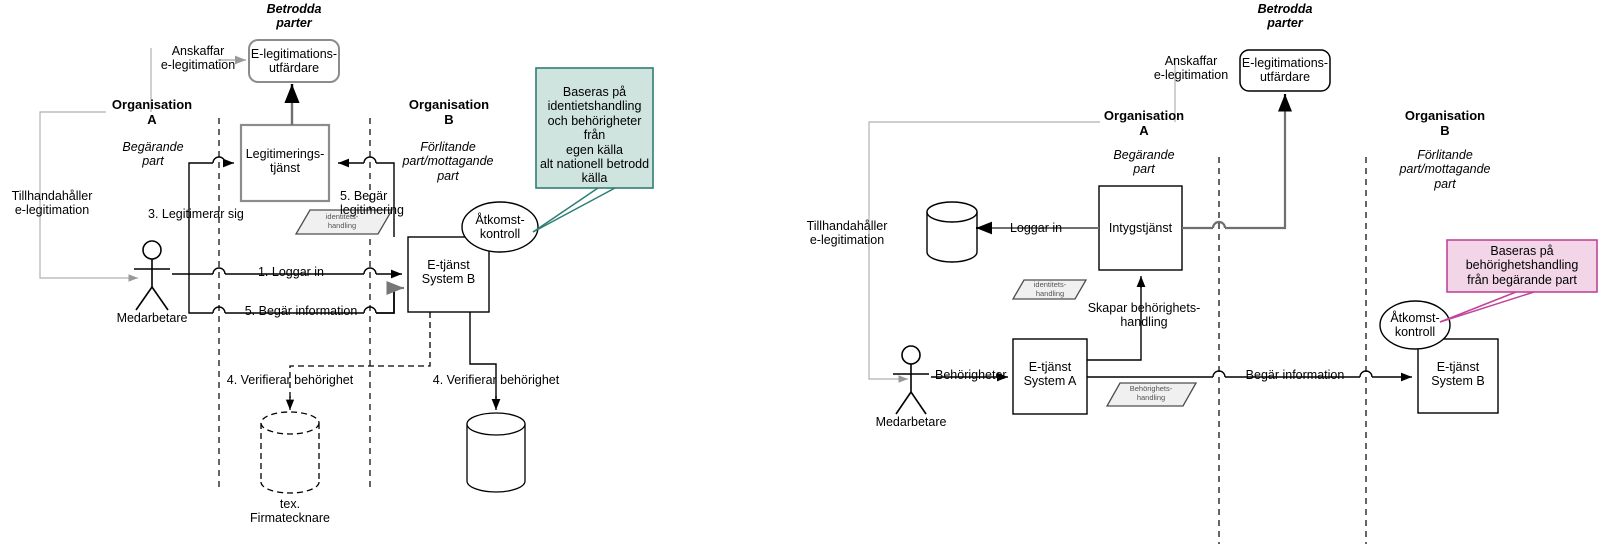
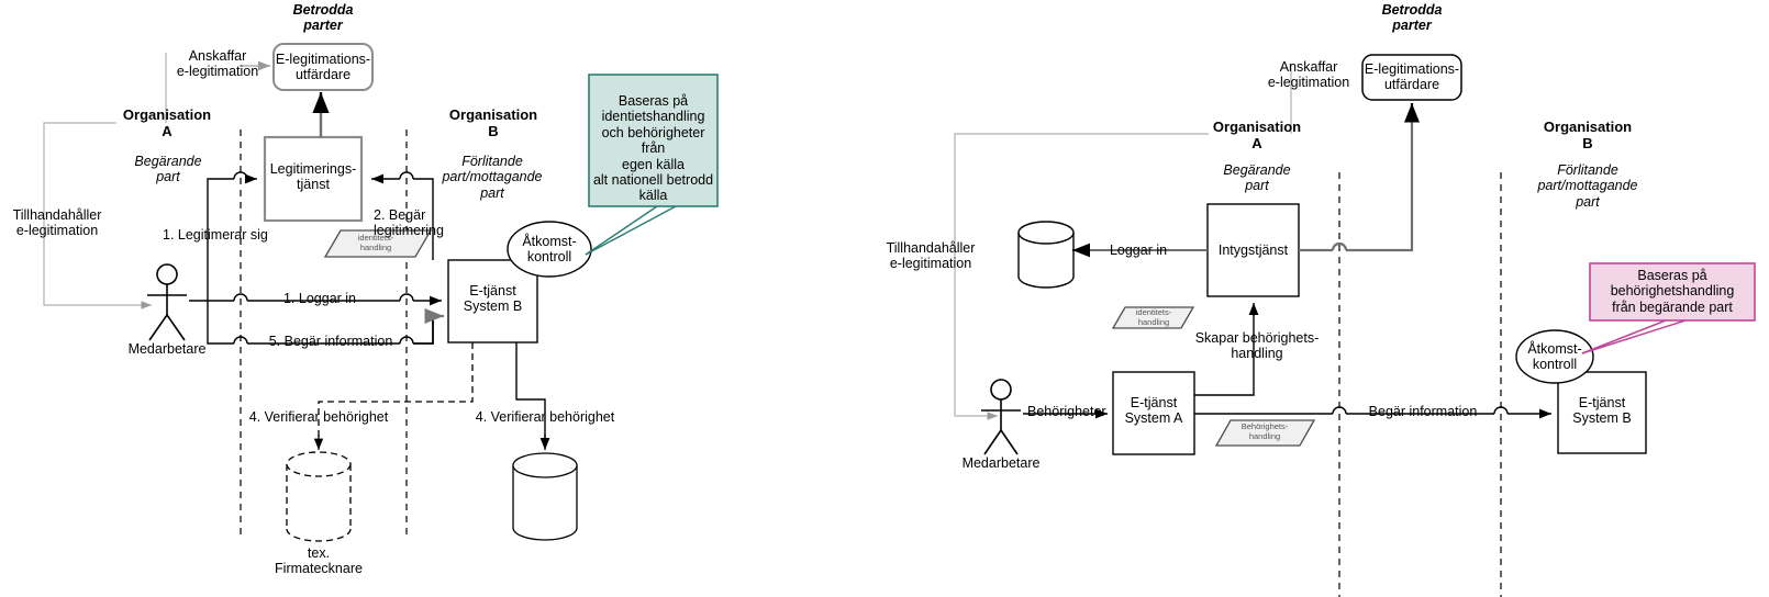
  Betrodda
  parter
  Anskaffar
  e-legitimation
  E-legitimations-
  utfärdare
  Organisation
  A
  Begärande
  part
  Organisation
  B
  Förlitande
  part/mottagande
  part
  Legitimerings-
  tjänst
  Tillhandahåller
  e-legitimation
- 5. Begär legitimering
+ 2. Begär legitimering
- 3. Legitimerar sig
+ 1. Legitimerar sig
  identitets-
  handling
  Åtkomst-
  kontroll
  1. Loggar in
  E-tjänst
  System B
  5. Begär information
  Medarbetare
  4. Verifierar behörighet
  4. Verifierar behörighet
  tex.
  Firmatecknare
  Baseras på
  identietshandling
  och behörigheter från
  egen källa
  alt nationell betrodd
  källa
  Betrodda
  parter
  Anskaffar
  e-legitimation
  E-legitimations-
  utfärdare
  Organisation
  A
  Begärande
  part
  Organisation
  B
  Förlitande
  part/mottagande
  part
  Tillhandahåller
  e-legitimation
  Loggar in
  Intygstjänst
  identitets-
  handling
  Skapar behörighets-
  handling
  Åtkomst-
  kontroll
  Behörigheter
  E-tjänst
  System A
  Begär information
  E-tjänst
  System B
  Behörighets-
  handling
  Medarbetare
  Baseras på
  behörighetshandling
  från begärande part
